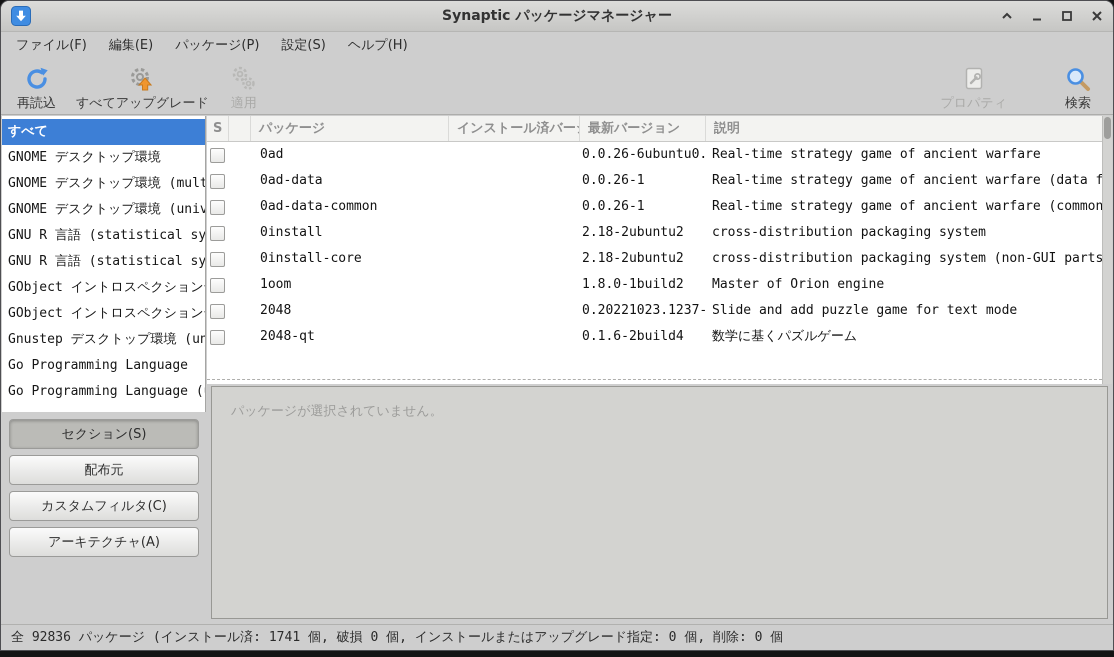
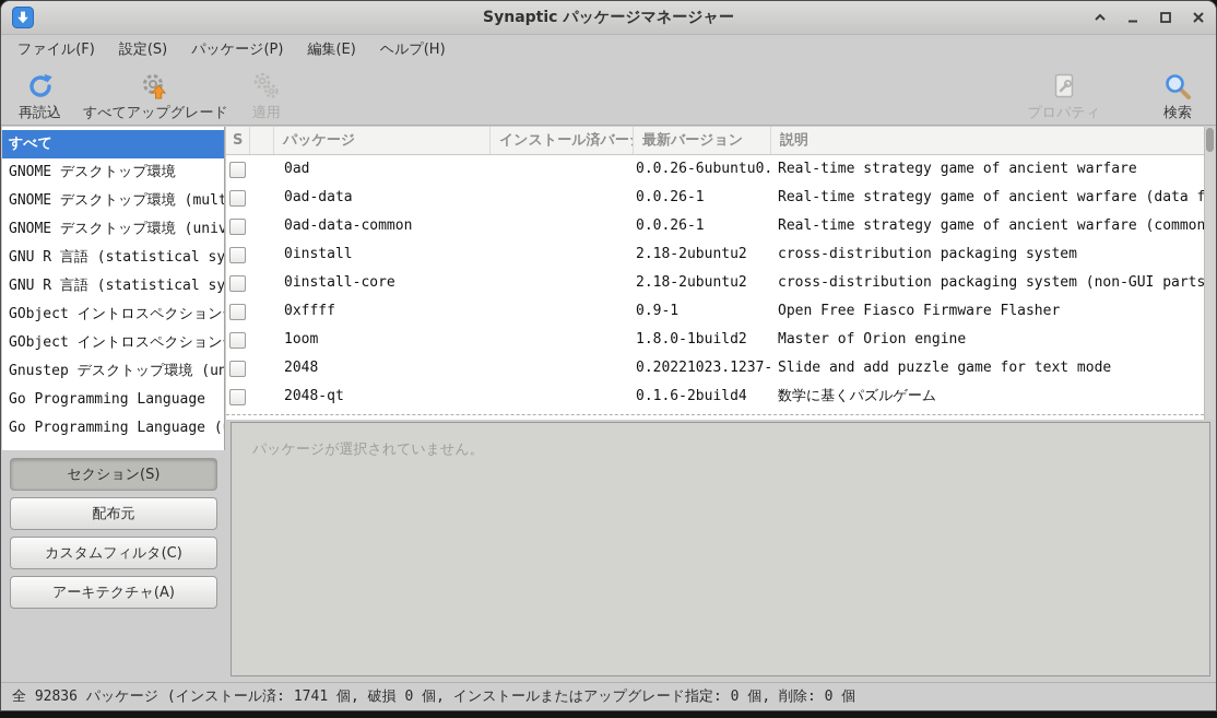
  Synaptic パッケージマネージャー
  ファイル(F)
- 編集(E)
+ 設定(S)
  パッケージ(P)
- 設定(S)
+ 編集(E)
  ヘルプ(H)
  再読込
  すべてアップグレード
  適用
  プロパティ
  検索
  すべて
  GNOME デスクトップ環境
  GNOME デスクトップ環境 (mult
  GNOME デスクトップ環境 (univ
  GNU R 言語 (statistical sy
  GNU R 言語 (statistical sy
  GObject イントロスペクション
  GObject イントロスペクション
  Gnustep デスクトップ環境 (un
  Go Programming Language
  Go Programming Language (
  S
  パッケージ
  インストール済バー
  最新バージョン
  説明
  0ad
  0.0.26-6ubuntu0.
  Real-time strategy game of ancient warfare
  0ad-data
  0.0.26-1
  Real-time strategy game of ancient warfare (data f
  0ad-data-common
  0.0.26-1
  Real-time strategy game of ancient warfare (common
  0install
  2.18-2ubuntu2
  cross-distribution packaging system
  0install-core
  2.18-2ubuntu2
  cross-distribution packaging system (non-GUI parts
+ 0xffff
+ 0.9-1
+ Open Free Fiasco Firmware Flasher
  1oom
  1.8.0-1build2
  Master of Orion engine
  2048
  0.20221023.1237-
  Slide and add puzzle game for text mode
  2048-qt
  0.1.6-2build4
  数学に基くパズルゲーム
  セクション(S)
  配布元
  カスタムフィルタ(C)
  アーキテクチャ(A)
  パッケージが選択されていません。
  全 92836 パッケージ (インストール済: 1741 個, 破損 0 個, インストールまたはアップグレード指定: 0 個, 削除: 0 個
